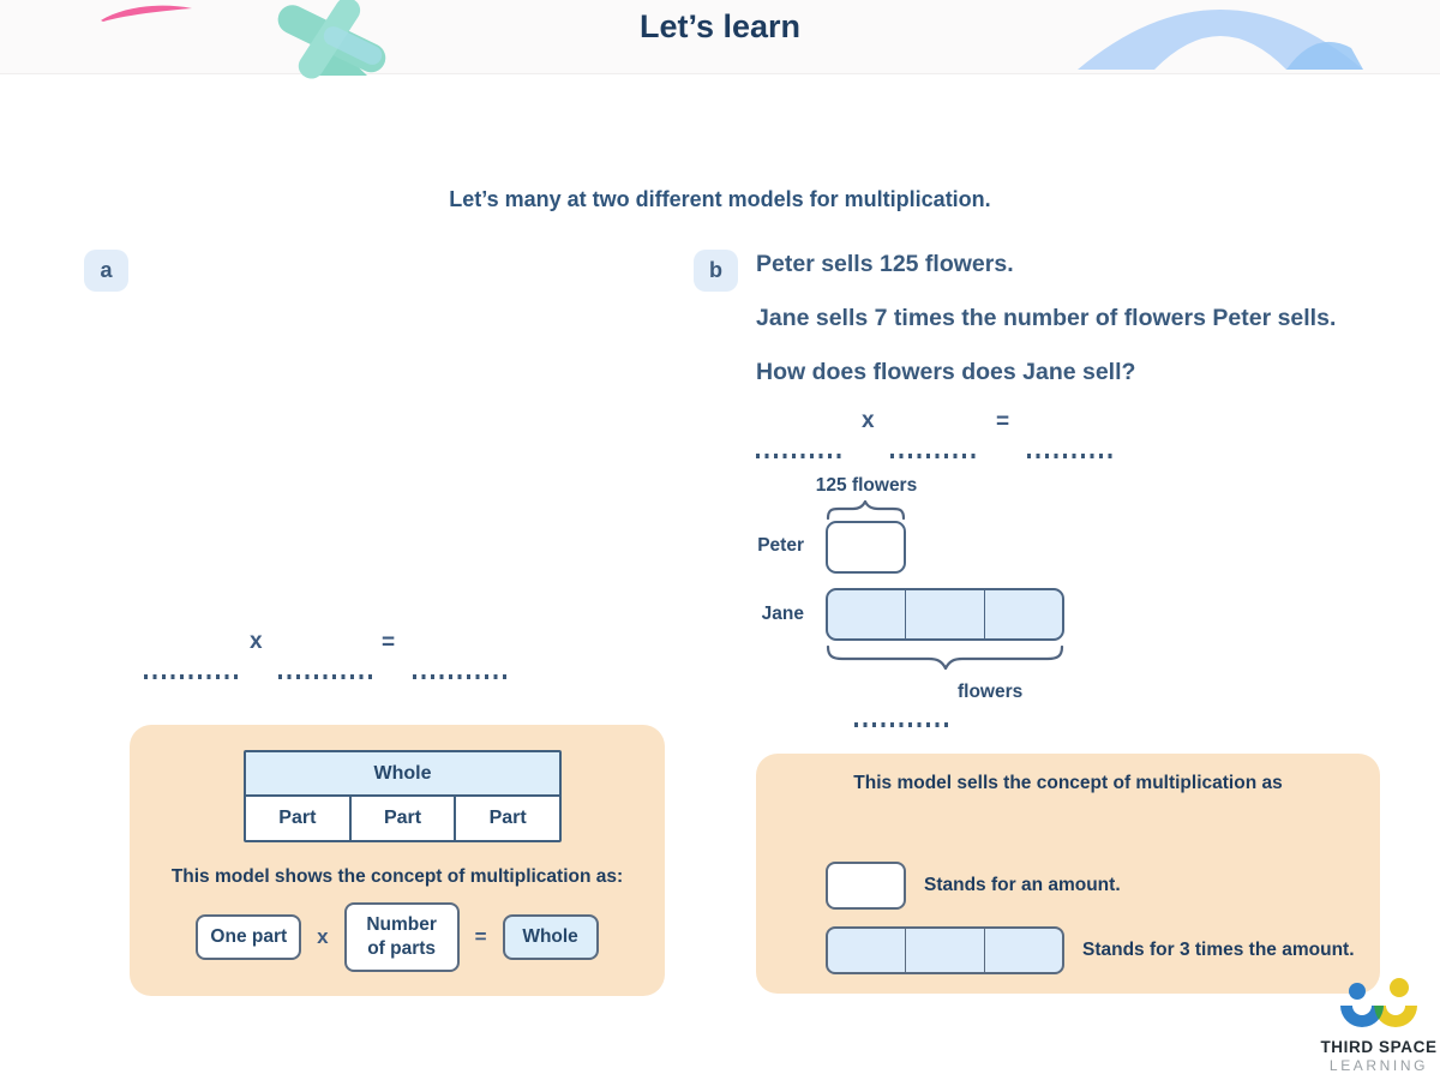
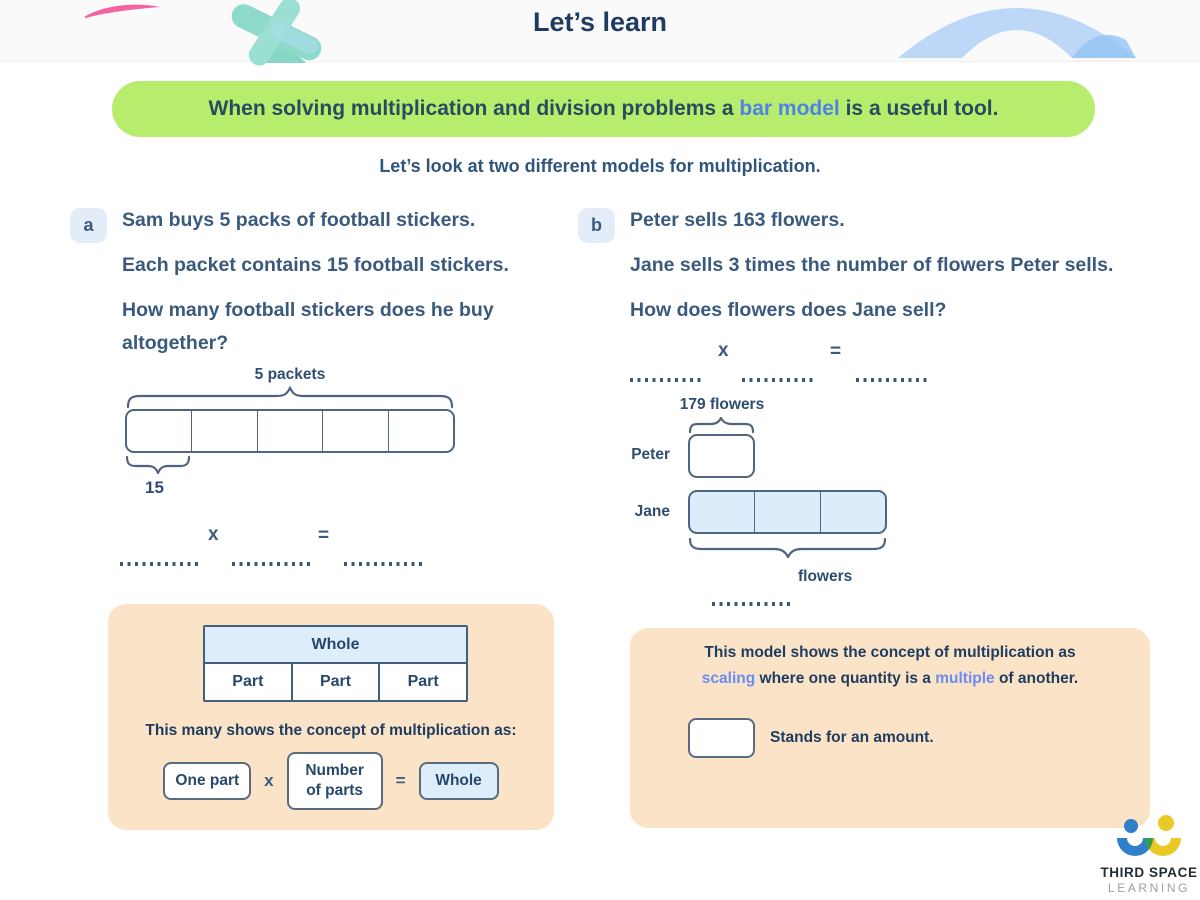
  Let’s learn
+ When solving multiplication and division problems a
+ bar model
+ is a useful tool.
- Let’s many at two different models for multiplication.
+ Let’s look at two different models for multiplication.
  a
+ Sam buys 5 packs of football stickers.
+ Each packet contains 15 football stickers.
+ How many football stickers does he buy altogether?
+ 5 packets
+ 15
  x
  =
  b
- Peter sells 125 flowers.
+ Peter sells 163 flowers.
- Jane sells 7 times the number of flowers Peter sells.
+ Jane sells 3 times the number of flowers Peter sells.
  How does flowers does Jane sell?
  x
  =
- 125 flowers
+ 179 flowers
  Peter
  Jane
  flowers
  Whole
  Part
  Part
  Part
- This model shows the concept of multiplication as:
+ This many shows the concept of multiplication as:
  One part
  x
  Number of parts
  =
  Whole
- This model sells the concept of multiplication as
+ This model shows the concept of multiplication as
+ scaling where one quantity is a multiple of another.
  Stands for an amount.
- Stands for 3 times the amount.
  THIRD SPACE
  LEARNING
